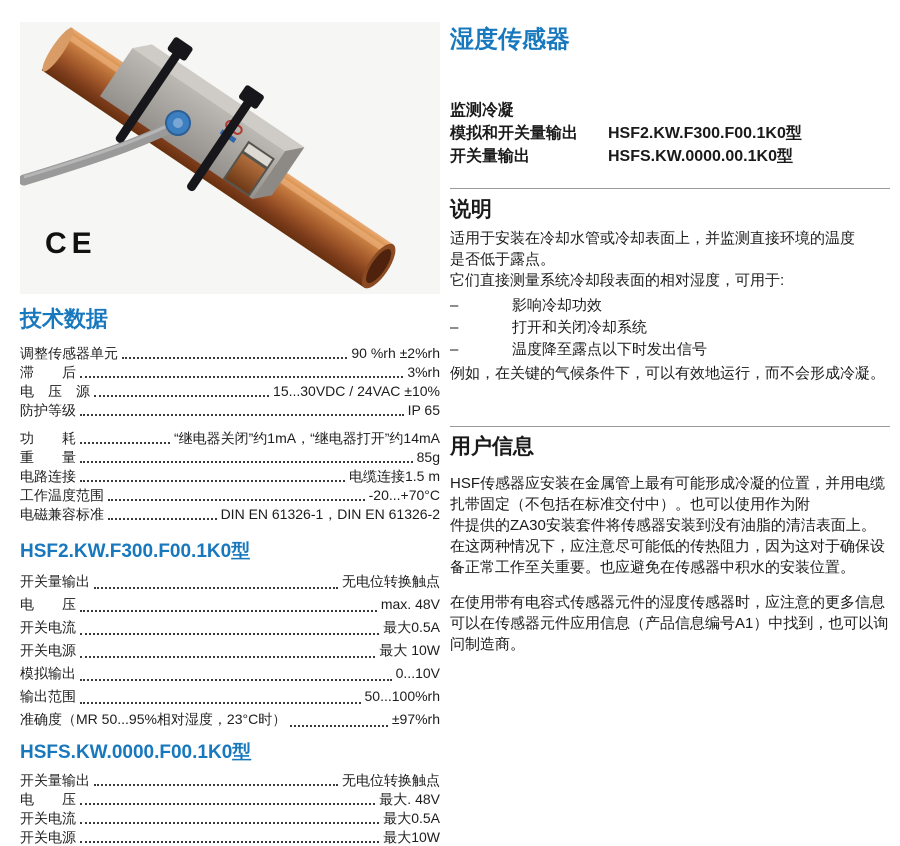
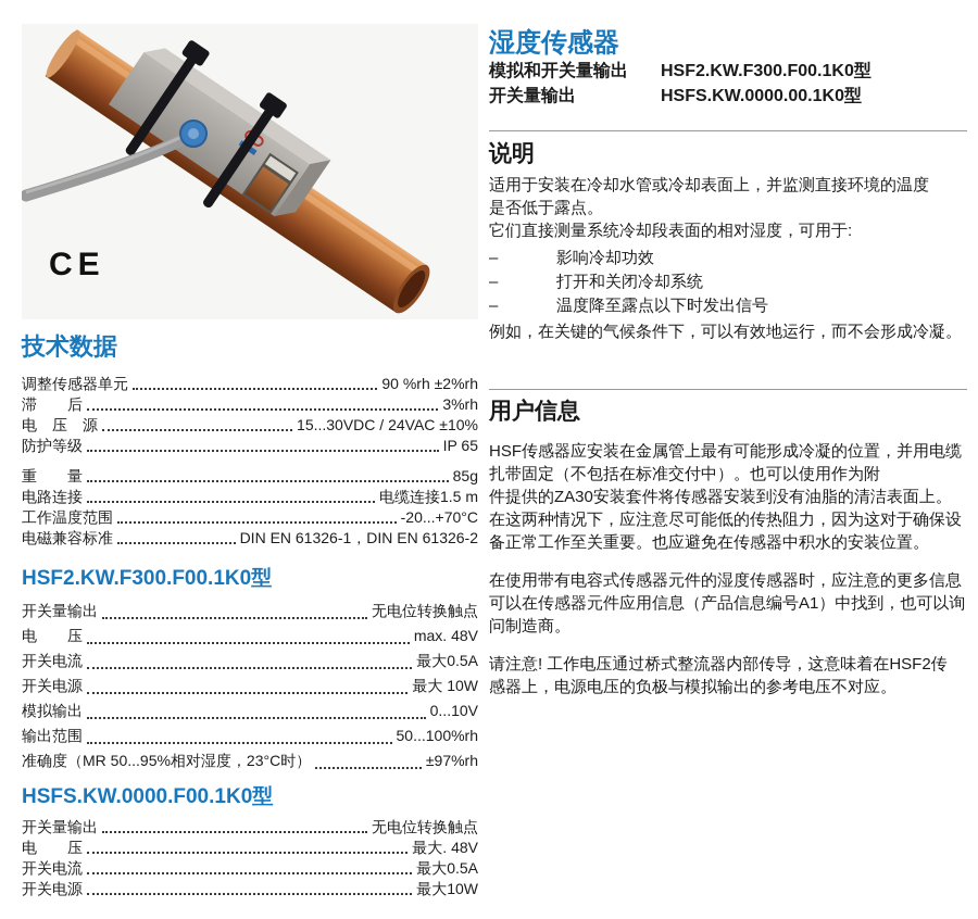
  CE
  技术数据
  调整传感器单元
  90 %rh ±2%rh
  滞 后
  3%rh
  电 压 源
  15...30VDC / 24VAC ±10%
  防护等级
  IP 65
- 功 耗
- “继电器关闭”约1mA，“继电器打开”约14mA
  重 量
  85g
  电路连接
  电缆连接1.5 m
  工作温度范围
  -20...+70°C
  电磁兼容标准
  DIN EN 61326-1，DIN EN 61326-2
  HSF2.KW.F300.F00.1K0型
  开关量输出
  无电位转换触点
  电 压
  max. 48V
  开关电流
  最大0.5A
  开关电源
  最大 10W
  模拟输出
  0...10V
  输出范围
  50...100%rh
  准确度（MR 50...95%相对湿度，23°C时）
  ±97%rh
  HSFS.KW.0000.F00.1K0型
  开关量输出
  无电位转换触点
  电 压
  最大. 48V
  开关电流
  最大0.5A
  开关电源
  最大10W
  湿度传感器
- 监测冷凝
  模拟和开关量输出
  HSF2.KW.F300.F00.1K0型
  开关量输出
  HSFS.KW.0000.00.1K0型
  说明
  适用于安装在冷却水管或冷却表面上，并监测直接环境的温度
  是否低于露点。
  它们直接测量系统冷却段表面的相对湿度，可用于:
  –
  影响冷却功效
  –
  打开和关闭冷却系统
  –
  温度降至露点以下时发出信号
  例如，在关键的气候条件下，可以有效地运行，而不会形成冷凝。
  用户信息
  HSF传感器应安装在金属管上最有可能形成冷凝的位置，并用电缆
  扎带固定（不包括在标准交付中）。也可以使用作为附
  件提供的ZA30安装套件将传感器安装到没有油脂的清洁表面上。
  在这两种情况下，应注意尽可能低的传热阻力，因为这对于确保设
  备正常工作至关重要。也应避免在传感器中积水的安装位置。
  在使用带有电容式传感器元件的湿度传感器时，应注意的更多信息
  可以在传感器元件应用信息（产品信息编号A1）中找到，也可以询
  问制造商。
+ 请注意! 工作电压通过桥式整流器内部传导，这意味着在HSF2传
+ 感器上，电源电压的负极与模拟输出的参考电压不对应。
